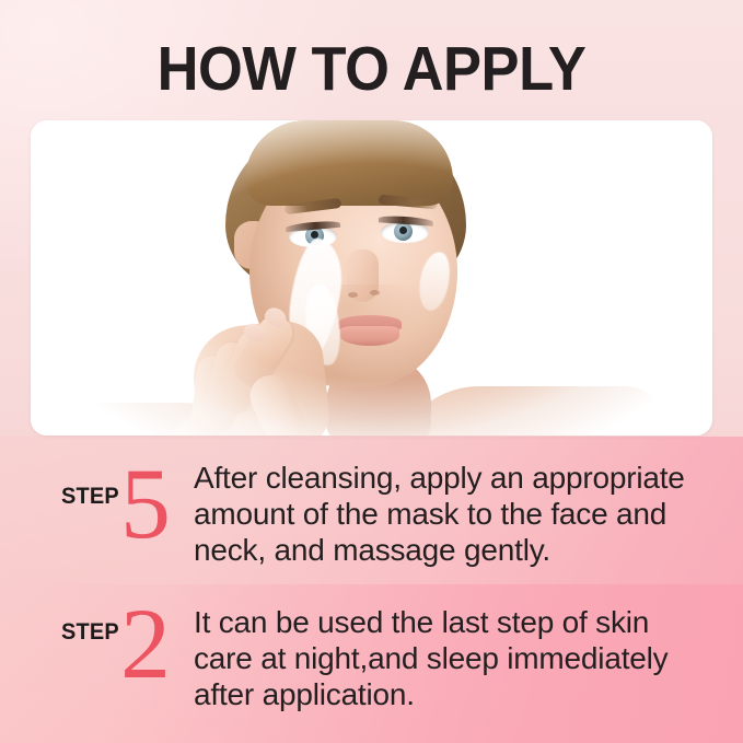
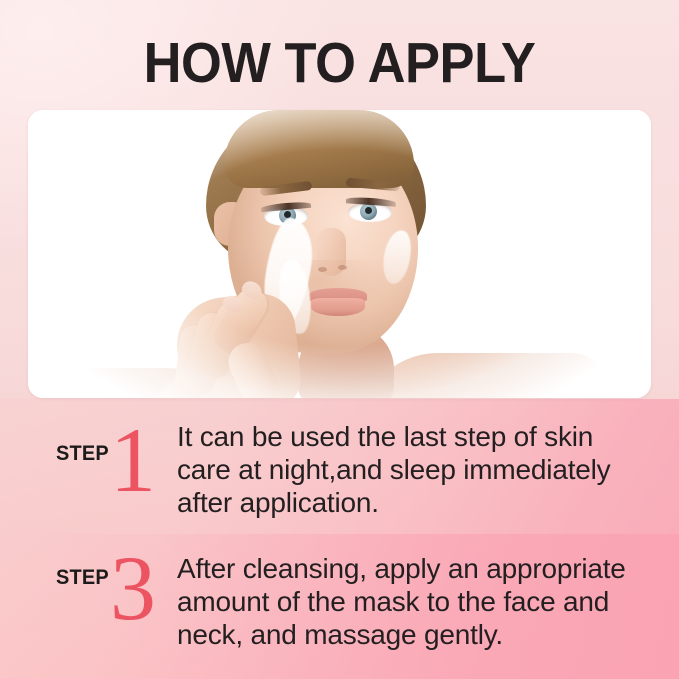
  HOW TO APPLY
  STEP
- 5
+ 1
- After cleansing, apply an appropriate amount of the mask to the face and neck, and massage gently.
+ It can be used the last step of skin care at night,and sleep immediately after application.
  STEP
- 2
+ 3
- It can be used the last step of skin care at night,and sleep immediately after application.
+ After cleansing, apply an appropriate amount of the mask to the face and neck, and massage gently.
